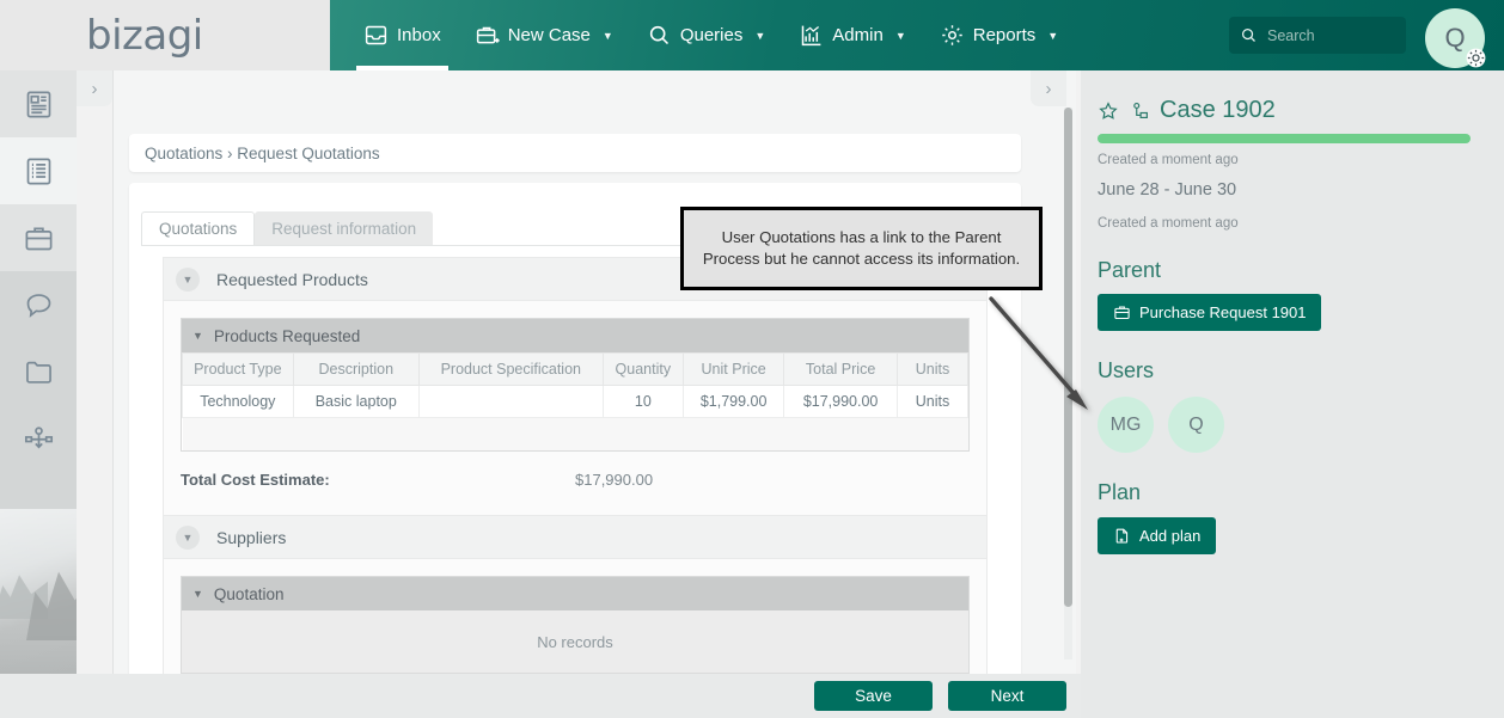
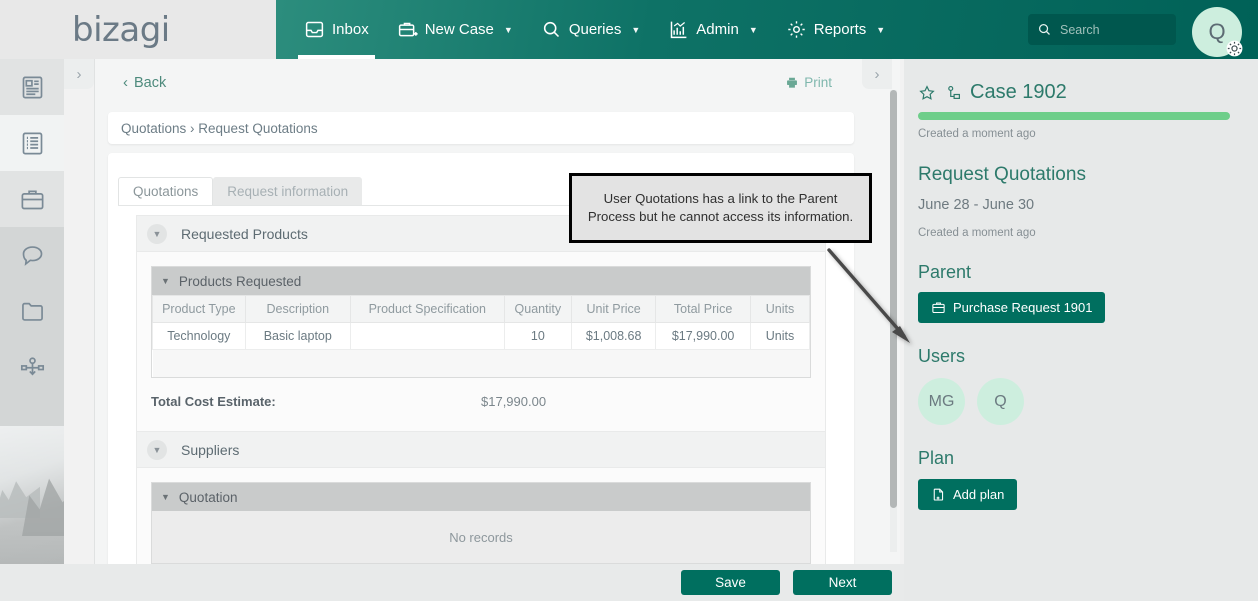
  bizagi
  Inbox
  New Case
  ▼
  Queries
  ▼
  Admin
  ▼
  Reports
  ▼
  Search
  Q
  ›
+ ‹
+ Back
+ Print
  ›
  Quotations › Request Quotations
  Quotations
  Request information
  ▼
  Requested Products
  ▼
  Products Requested
  Product Type	Description	Product Specification	Quantity	Unit Price	Total Price	Units
- Technology	Basic laptop		10	$1,799.00	$17,990.00	Units
+ Technology	Basic laptop		10	$1,008.68	$17,990.00	Units
  Total Cost Estimate:
  $17,990.00
  ▼
  Suppliers
  ▼
  Quotation
  No records
  Save
  Next
  Case 1902
  Created a moment ago
+ Request Quotations
  June 28 - June 30
  Created a moment ago
  Parent
  Purchase Request 1901
  Users
  MG
  Q
  Plan
  Add plan
  User Quotations has a link to the Parent Process but he cannot access its information.
